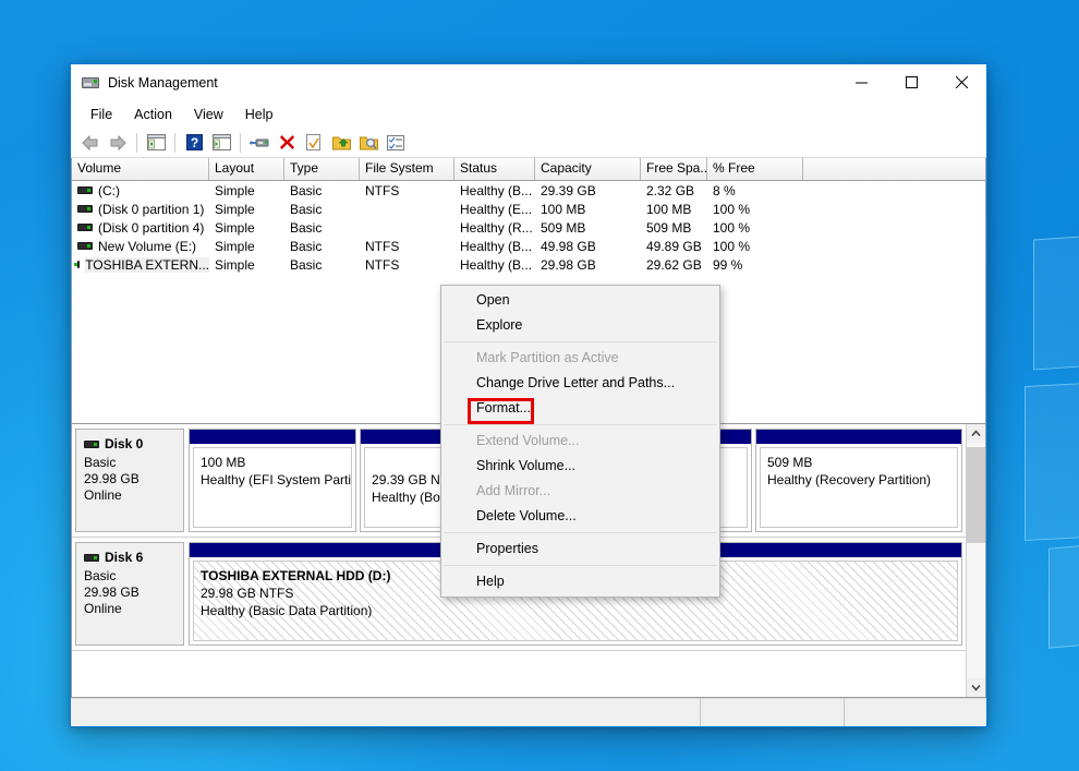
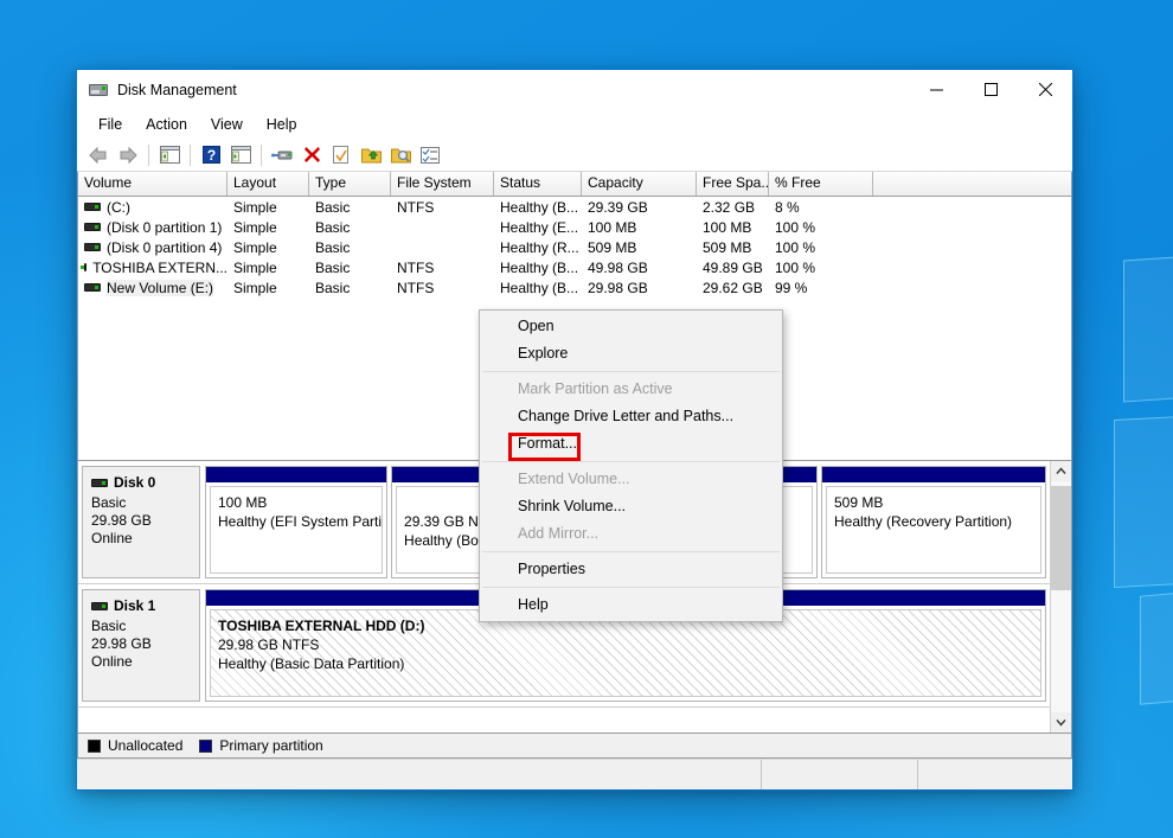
  Disk Management
  File
  Action
  View
  Help
  ?
  Volume
  Layout
  Type
  File System
  Status
  Capacity
  Free Spa..
  % Free
  (C:)
  Simple
  Basic
  NTFS
  Healthy (B...
  29.39 GB
  2.32 GB
  8 %
  (Disk 0 partition 1)
  Simple
  Basic
  Healthy (E...
  100 MB
  100 MB
  100 %
  (Disk 0 partition 4)
  Simple
  Basic
  Healthy (R...
  509 MB
  509 MB
  100 %
- New Volume (E:)
+ TOSHIBA EXTERN...
  Simple
  Basic
  NTFS
  Healthy (B...
  49.98 GB
  49.89 GB
  100 %
- TOSHIBA EXTERN...
+ New Volume (E:)
  Simple
  Basic
  NTFS
  Healthy (B...
  29.98 GB
  29.62 GB
  99 %
  Disk 0
  Basic
  29.98 GB
  Online
  100 MB
  Healthy (EFI System Parti
  29.39 GB N
  Healthy (Bo
  509 MB
  Healthy (Recovery Partition)
- Disk 6
+ Disk 1
  Basic
  29.98 GB
  Online
  TOSHIBA EXTERNAL HDD (D:)
  29.98 GB NTFS
  Healthy (Basic Data Partition)
+ Unallocated
+ Primary partition
  Open
  Explore
  Mark Partition as Active
  Change Drive Letter and Paths...
  Format...
  Extend Volume...
  Shrink Volume...
  Add Mirror...
- Delete Volume...
  Properties
  Help
